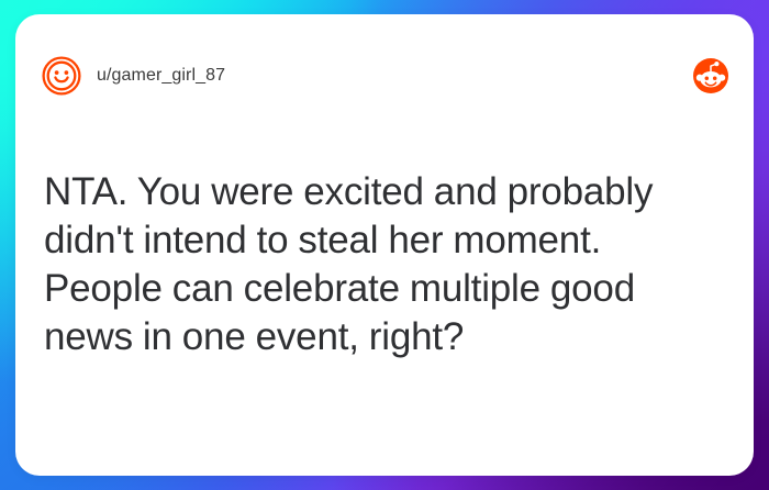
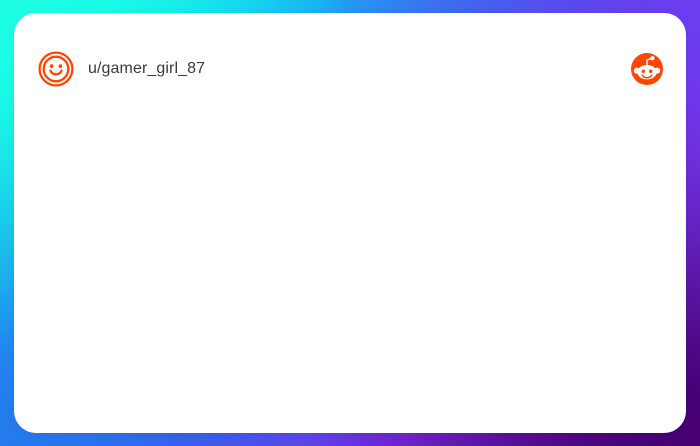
  u/gamer_girl_87
- NTA. You were excited and probably didn't intend to steal her moment. People can celebrate multiple good news in one event, right?
